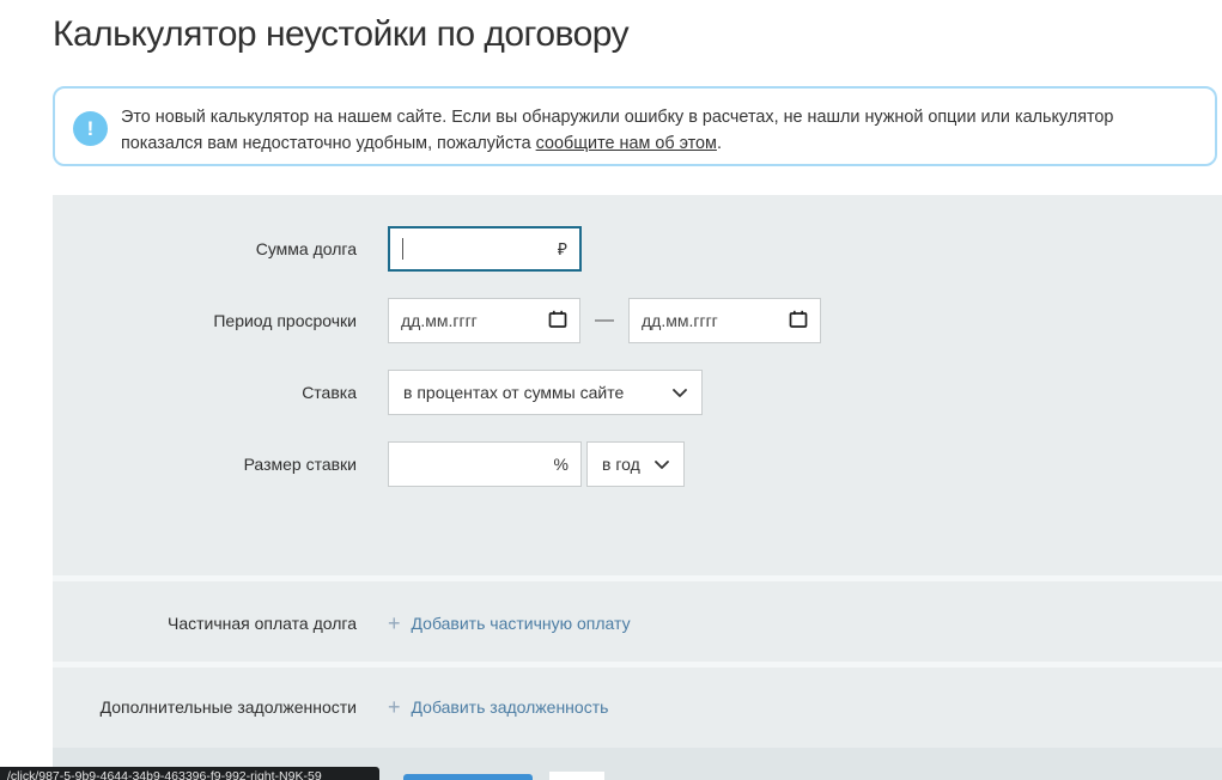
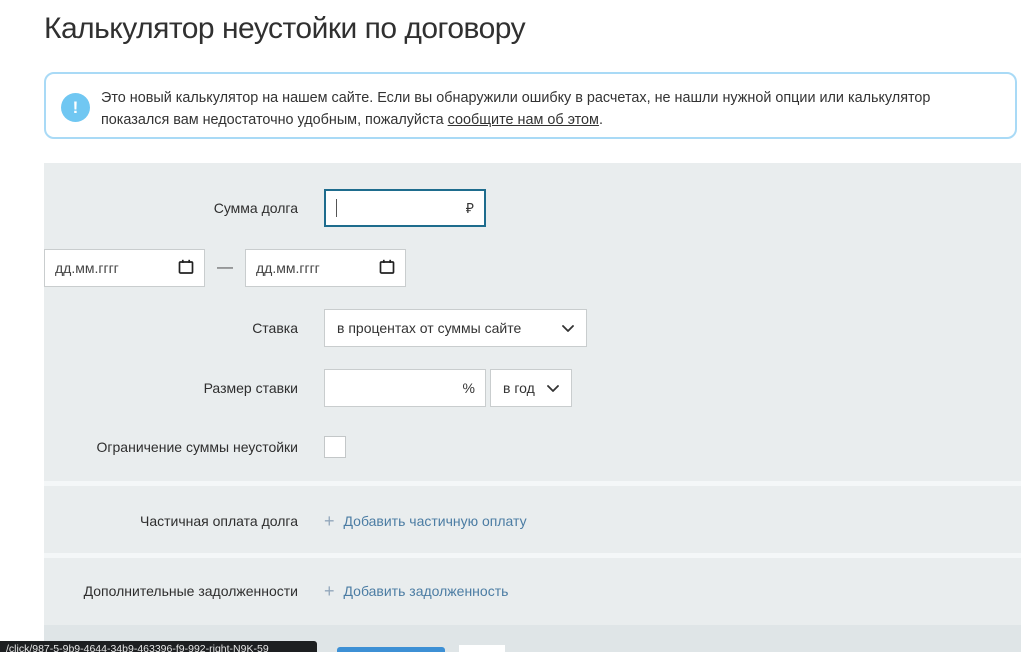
  Калькулятор неустойки по договору
  !
  Это новый калькулятор на нашем сайте. Если вы обнаружили ошибку в расчетах, не нашли нужной опции или калькулятор показался вам недостаточно удобным, пожалуйста сообщите нам об этом.
  Сумма долга
  ₽
- Период просрочки
  дд.мм.гггг
  —
  дд.мм.гггг
  Ставка
  в процентах от суммы сайте
  Размер ставки
  %
  в год
+ Ограничение суммы неустойки
  Частичная оплата долга
  +
  Добавить частичную оплату
  Дополнительные задолженности
  +
  Добавить задолженность
  /click/987-5-9b9-4644-34b9-463396-f9-992-right-N9K-59
